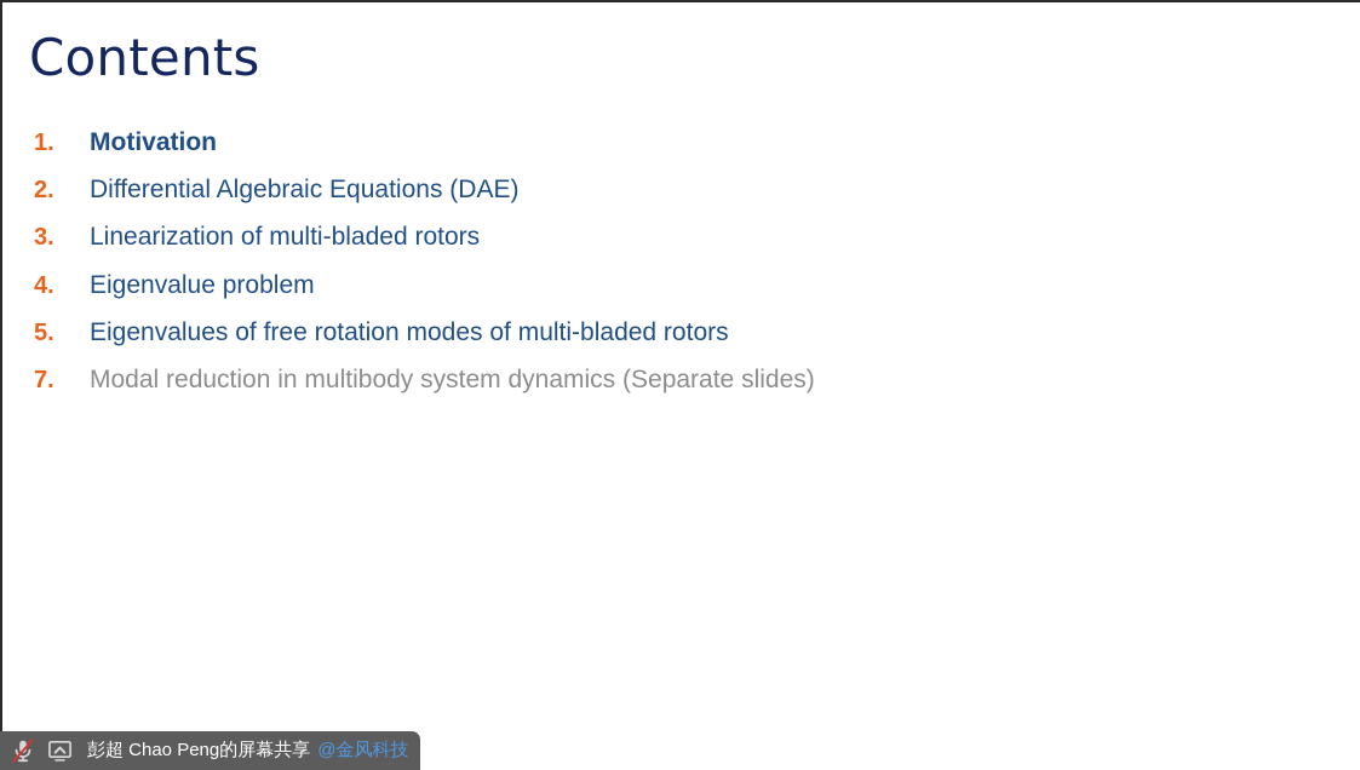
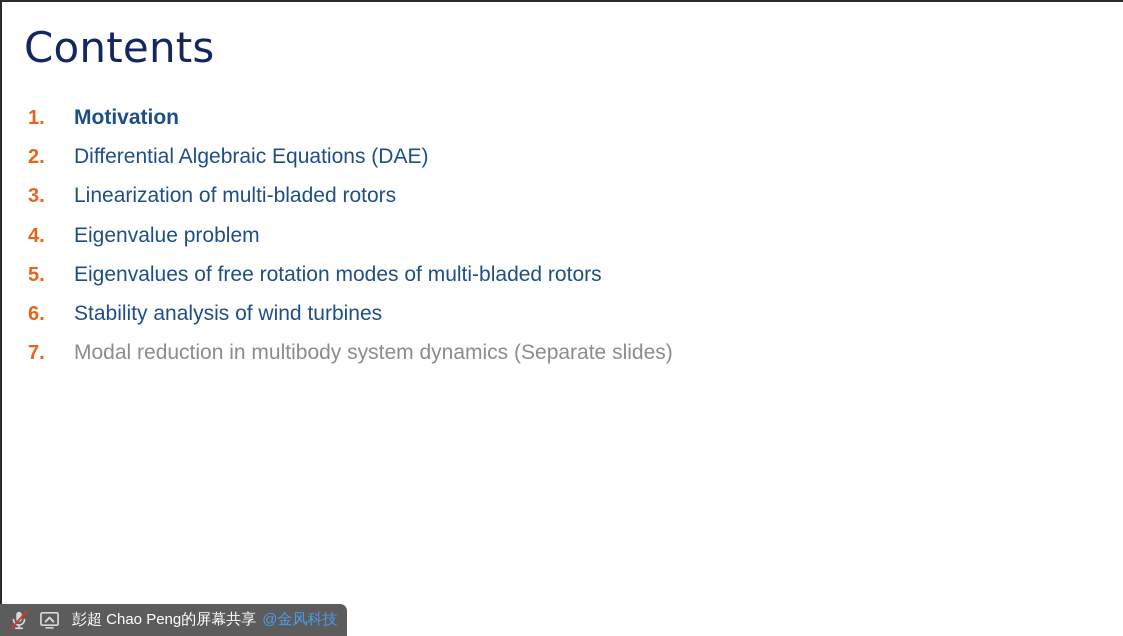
  Contents
  1.
  Motivation
  2.
  Differential Algebraic Equations (DAE)
  3.
  Linearization of multi-bladed rotors
  4.
  Eigenvalue problem
  5.
  Eigenvalues of free rotation modes of multi-bladed rotors
+ 6.
+ Stability analysis of wind turbines
  7.
  Modal reduction in multibody system dynamics (Separate slides)
  彭超 Chao Peng的屏幕共享
  @金风科技
